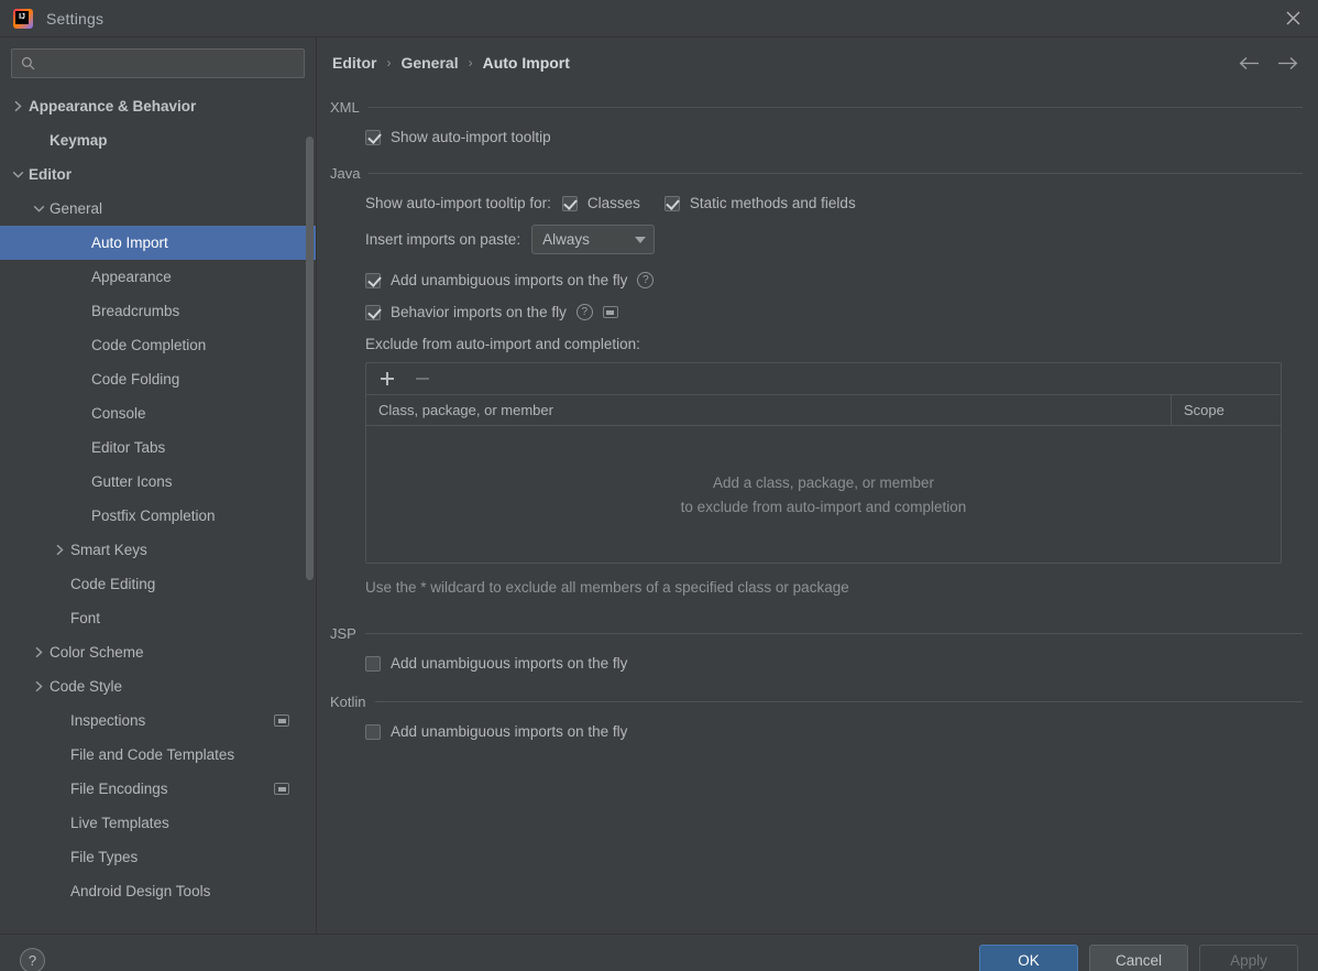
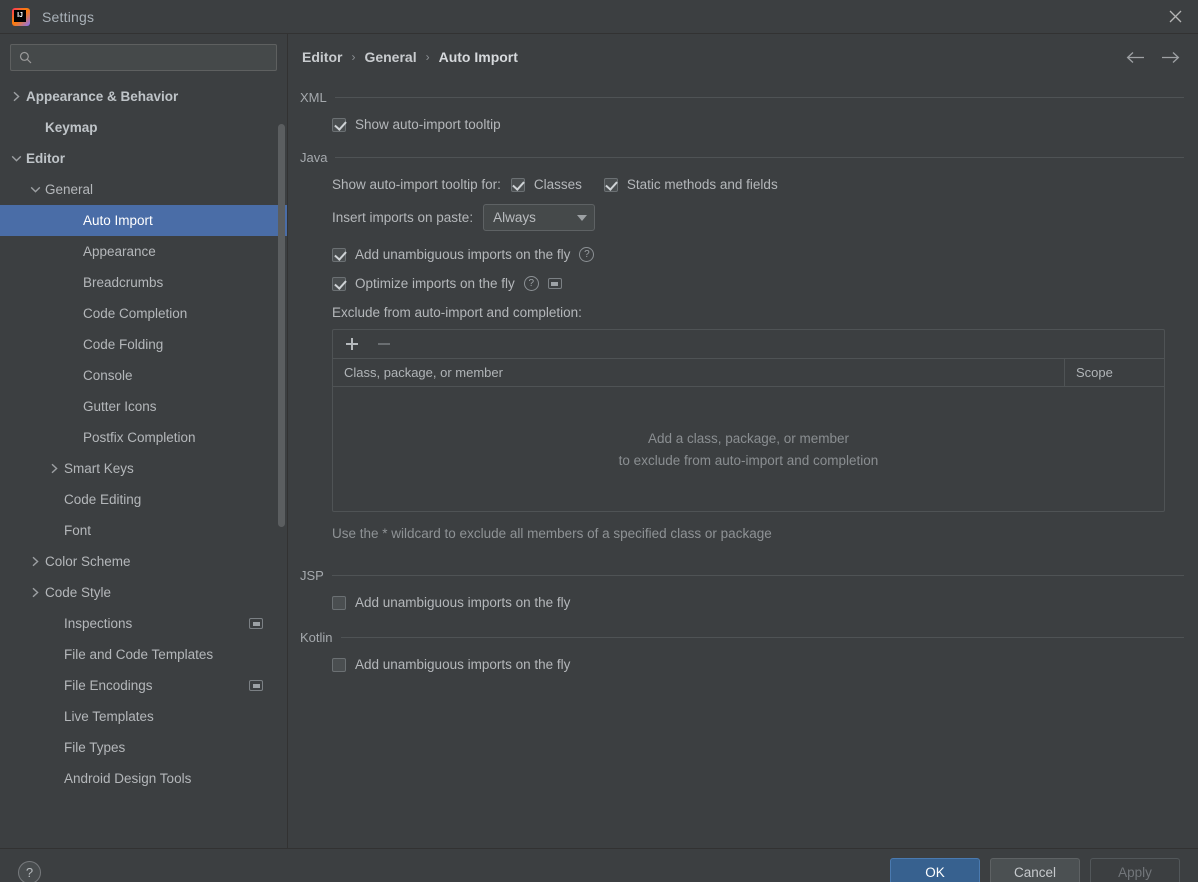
  Settings
  Appearance & Behavior
  Keymap
  Editor
  General
  Auto Import
  Appearance
  Breadcrumbs
  Code Completion
  Code Folding
  Console
- Editor Tabs
  Gutter Icons
  Postfix Completion
  Smart Keys
  Code Editing
  Font
  Color Scheme
  Code Style
  Inspections
  File and Code Templates
  File Encodings
  Live Templates
  File Types
  Android Design Tools
  Editor
  ›
  General
  ›
  Auto Import
  XML
  Show auto-import tooltip
  Java
  Show auto-import tooltip for:
  Classes
  Static methods and fields
  Insert imports on paste:
  Always
  Add unambiguous imports on the fly
  ?
- Behavior imports on the fly
+ Optimize imports on the fly
  ?
  Exclude from auto-import and completion:
  Class, package, or member
  Scope
  Add a class, package, or member
  to exclude from auto-import and completion
  Use the * wildcard to exclude all members of a specified class or package
  JSP
  Add unambiguous imports on the fly
  Kotlin
  Add unambiguous imports on the fly
  ?
  OK
  Cancel
  Apply
